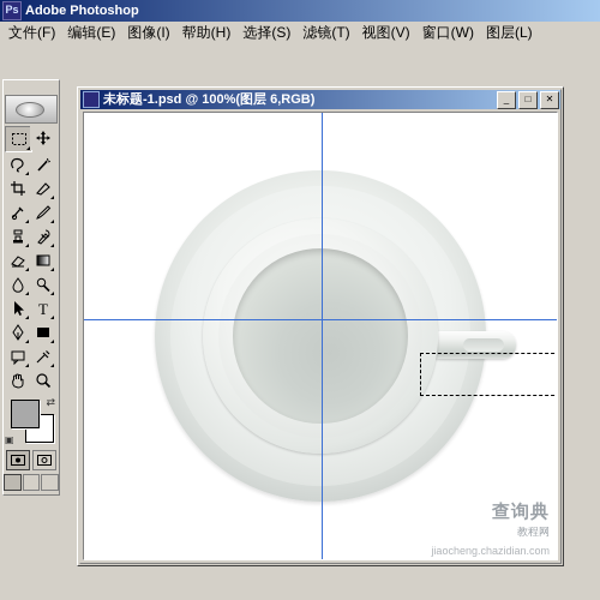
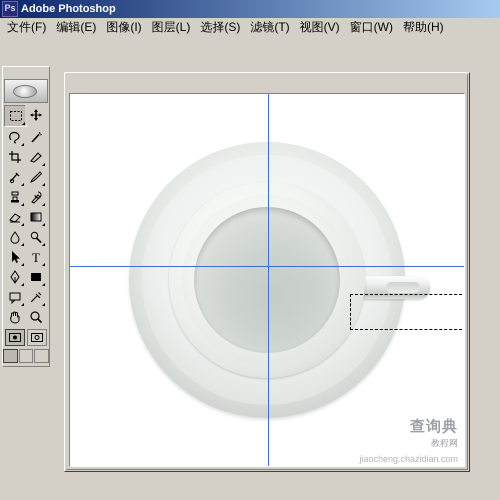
  Ps
  Adobe Photoshop
  文件(F)
  编辑(E)
  图像(I)
- 帮助(H)
+ 图层(L)
  选择(S)
  滤镜(T)
  视图(V)
  窗口(W)
- 图层(L)
+ 帮助(H)
  T
- ⇄
- ▣
- 未标题-1.psd @ 100%(图层 6,RGB)
- _
- □
- ✕
  查询典
  教程网
  jiaocheng.chazidian.com
